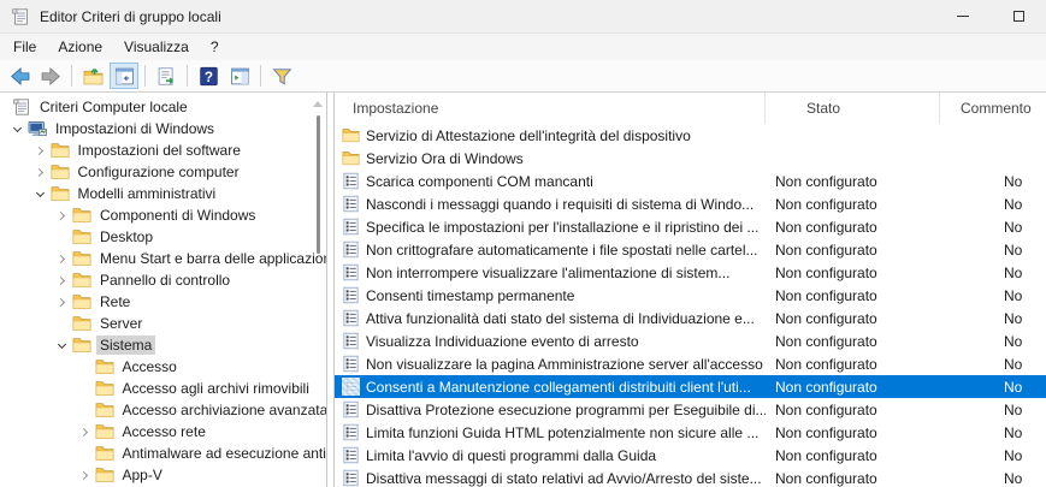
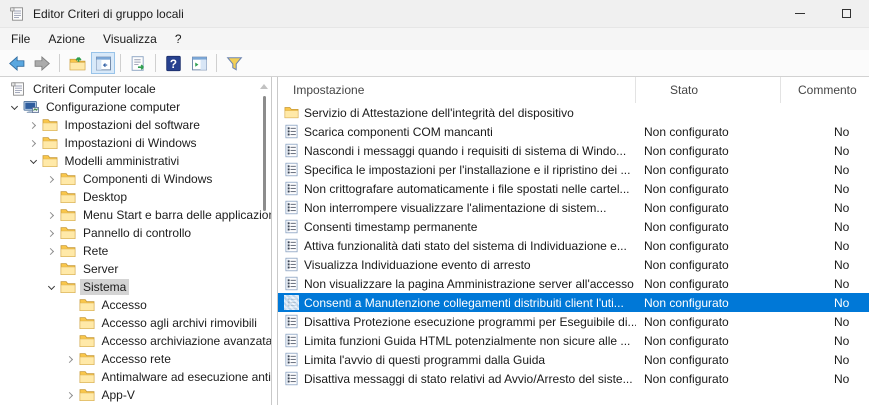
  Editor Criteri di gruppo locali
  File
  Azione
  Visualizza
  ?
  Criteri Computer locale
- Impostazioni di Windows
+ Configurazione computer
  Impostazioni del software
- Configurazione computer
+ Impostazioni di Windows
  Modelli amministrativi
  Componenti di Windows
  Desktop
  Menu Start e barra delle applicazio
  Pannello di controllo
  Rete
  Server
  Sistema
  Accesso
  Accesso agli archivi rimovibili
  Accesso archiviazione avanzata
  Accesso rete
  Antimalware ad esecuzione anti
  App-V
  Impostazione
  Stato
  Commento
  Servizio di Attestazione dell'integrità del dispositivo
- Servizio Ora di Windows
  Scarica componenti COM mancanti
  Non configurato
  No
  Nascondi i messaggi quando i requisiti di sistema di Windo...
  Non configurato
  No
  Specifica le impostazioni per l'installazione e il ripristino dei ...
  Non configurato
  No
  Non crittografare automaticamente i file spostati nelle cartel...
  Non configurato
  No
  Non interrompere visualizzare l'alimentazione di sistem...
  Non configurato
  No
  Consenti timestamp permanente
  Non configurato
  No
  Attiva funzionalità dati stato del sistema di Individuazione e...
  Non configurato
  No
  Visualizza Individuazione evento di arresto
  Non configurato
  No
  Non visualizzare la pagina Amministrazione server all'accesso
  Non configurato
  No
  Consenti a Manutenzione collegamenti distribuiti client l'uti...
  Non configurato
  No
  Disattiva Protezione esecuzione programmi per Eseguibile di...
  Non configurato
  No
  Limita funzioni Guida HTML potenzialmente non sicure alle ...
  Non configurato
  No
  Limita l'avvio di questi programmi dalla Guida
  Non configurato
  No
  Disattiva messaggi di stato relativi ad Avvio/Arresto del siste...
  Non configurato
  No
